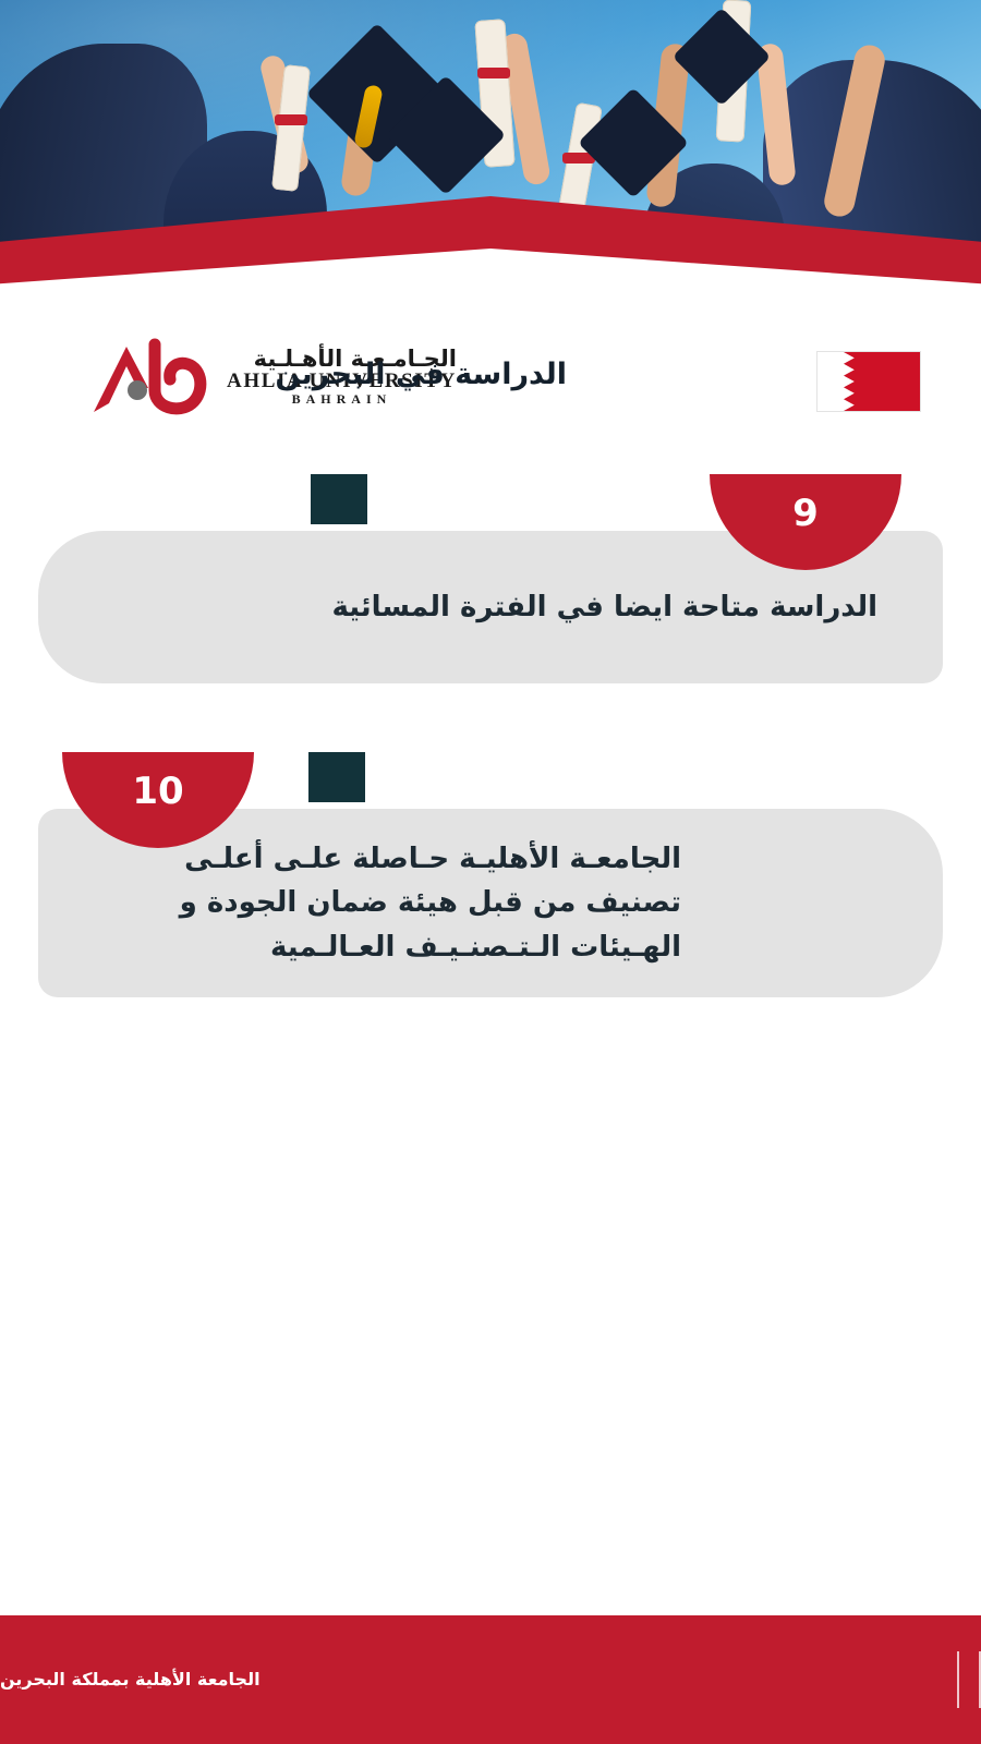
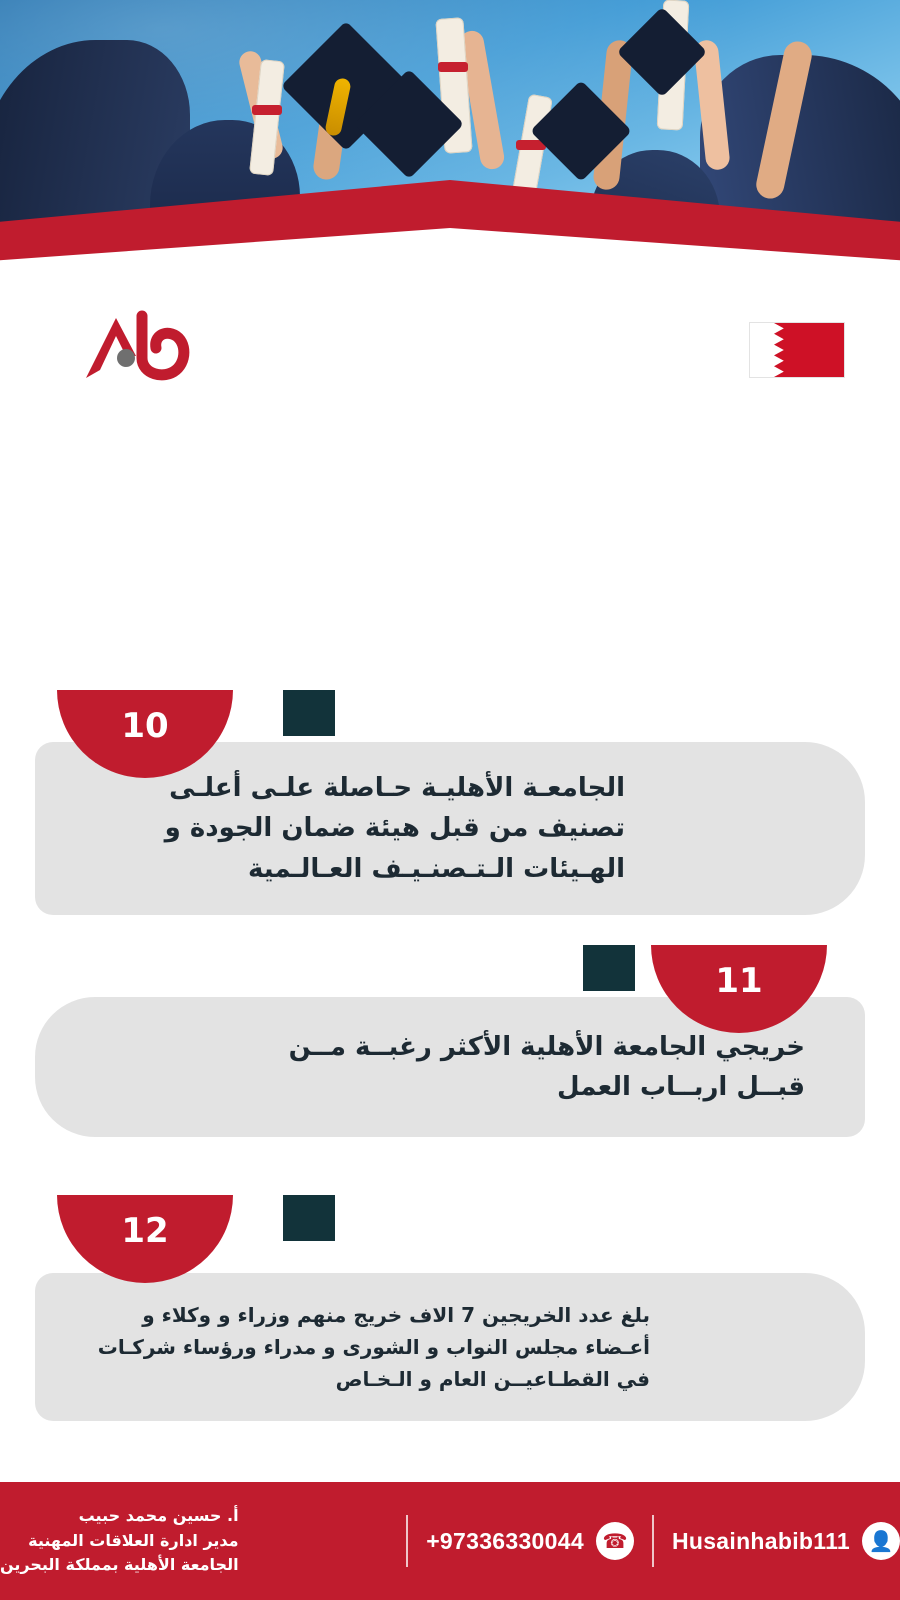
- الجـامـعـة الأهـلـية
- AHLIA UNIVERSITY
- BAHRAIN
- الدراسة في البحرين
- 9
- الدراسة متاحة ايضا في الفترة المسائية
  10
  الجامعـة الأهليـة حـاصلة علـى أعلـى تصنيف من قبل هيئة ضمان الجودة و الهـيئات الـتـصنـيـف العـالـمية
+ 11
+ خريجي الجامعة الأهلية الأكثر رغبــة مــن قبــل اربــاب العمل
+ 12
+ بلغ عدد الخريجين 7 الاف خريج منهم وزراء و وكلاء و أعـضاء مجلس النواب و الشورى و مدراء ورؤساء شركـات في القطـاعيــن العام و الـخـاص
+ 👤
+ Husainhabib111
+ ☎
+ +97336330044
+ أ. حسين محمد حبيب
+ مدير ادارة العلاقات المهنية
  الجامعة الأهلية بمملكة البحرين
